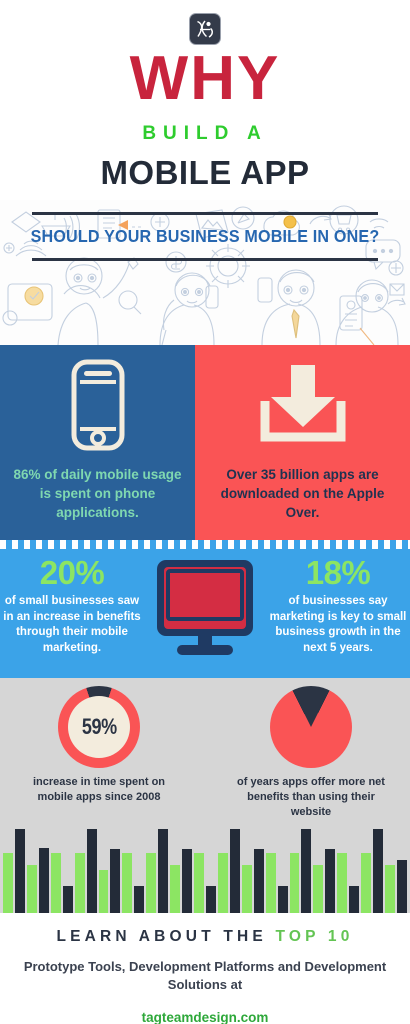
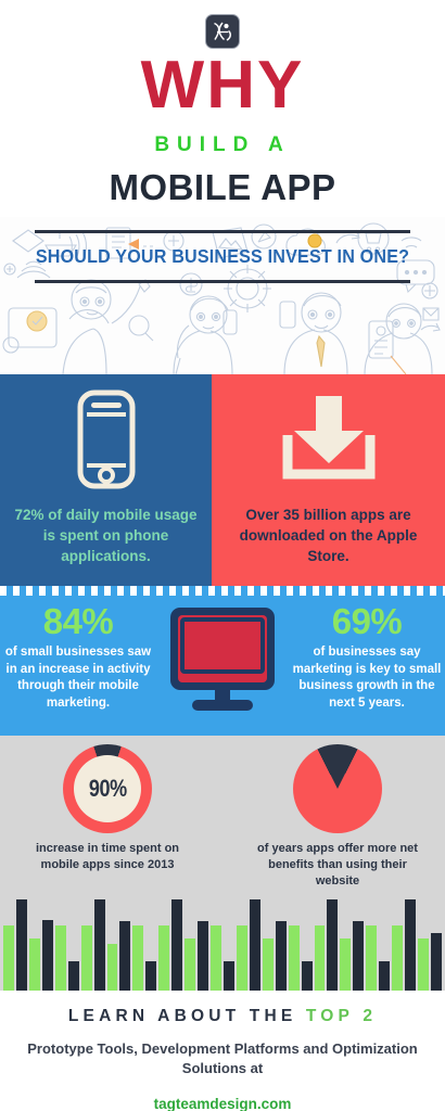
  WHY
  BUILD A
  MOBILE APP
- SHOULD YOUR BUSINESS MOBILE IN ONE?
+ SHOULD YOUR BUSINESS INVEST IN ONE?
- 86% of daily mobile usage is spent on phone applications.
+ 72% of daily mobile usage is spent on phone applications.
- Over 35 billion apps are downloaded on the Apple Over.
+ Over 35 billion apps are downloaded on the Apple Store.
- 20%
+ 84%
- of small businesses saw in an increase in benefits through their mobile marketing.
+ of small businesses saw in an increase in activity through their mobile marketing.
- 18%
+ 69%
  of businesses say marketing is key to small business growth in the next 5 years.
- 59%
+ 90%
- increase in time spent on mobile apps since 2008
+ increase in time spent on mobile apps since 2013
  of years apps offer more net benefits than using their website
- LEARN ABOUT THE TOP 10
+ LEARN ABOUT THE TOP 2
- Prototype Tools, Development Platforms and Development Solutions at
+ Prototype Tools, Development Platforms and Optimization Solutions at
  tagteamdesign.com
